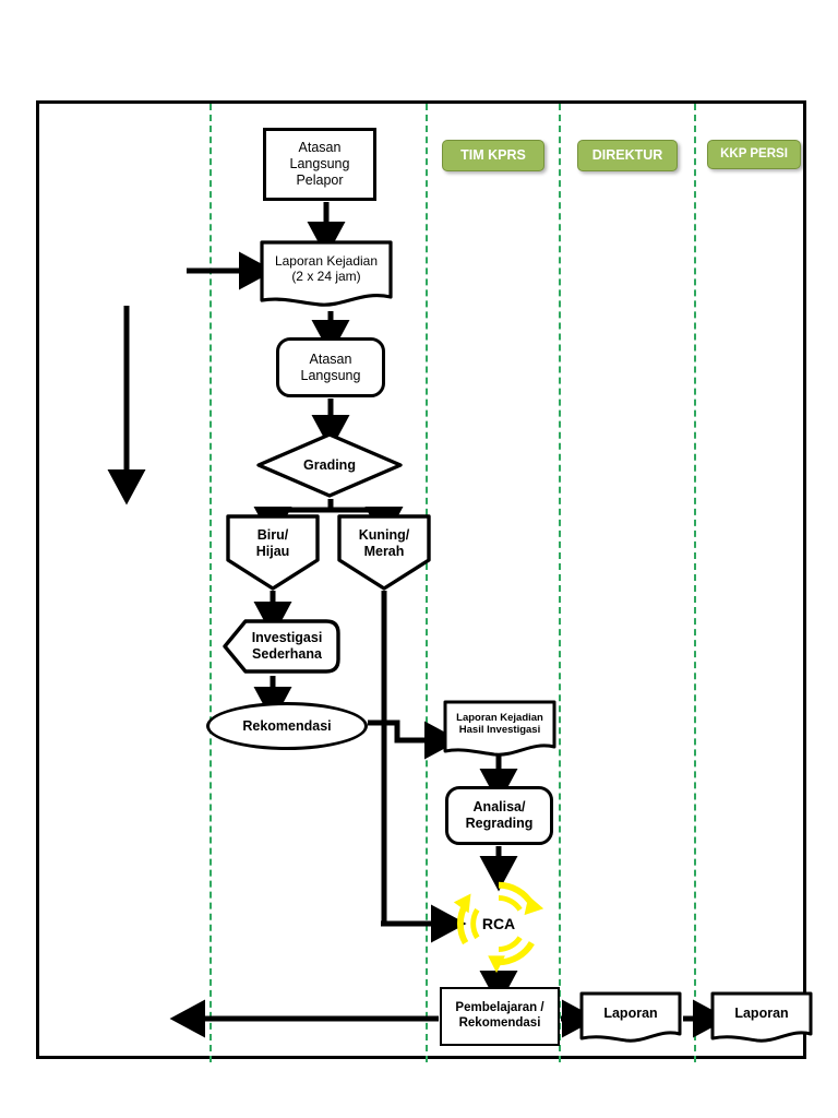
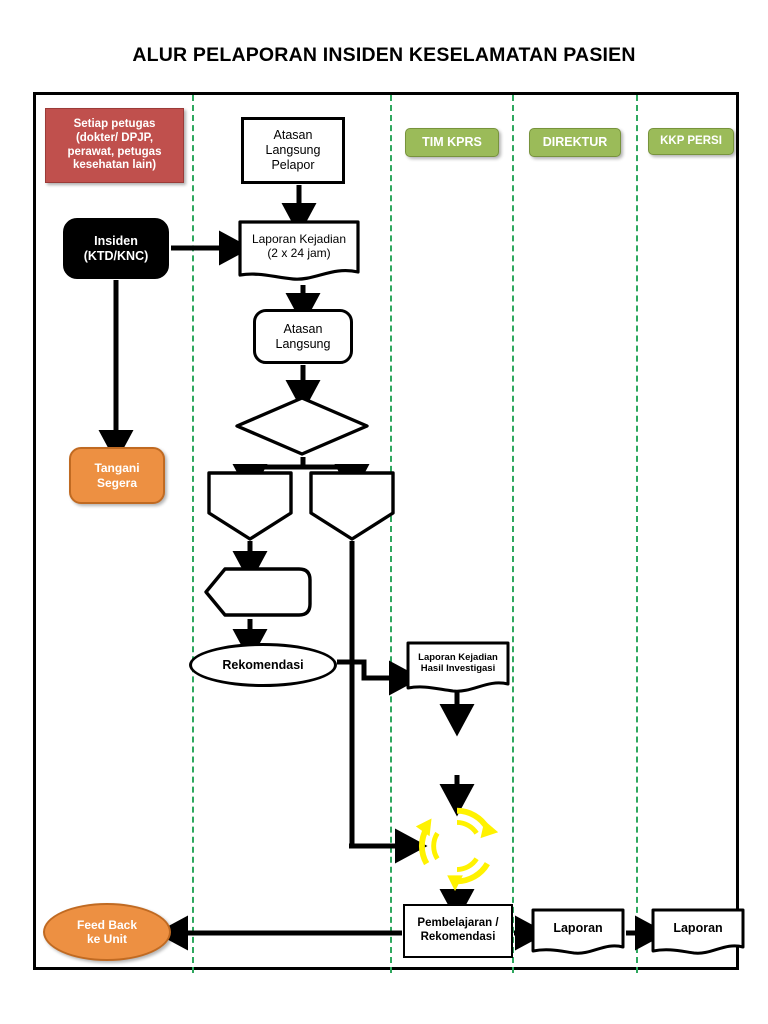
+ ALUR PELAPORAN INSIDEN KESELAMATAN PASIEN
  TIM KPRS
  DIREKTUR
  KKP PERSI
+ Setiap petugas
+ (dokter/ DPJP,
+ perawat, petugas
+ kesehatan lain)
+ Insiden
+ (KTD/KNC)
+ Tangani
+ Segera
+ Feed Back
+ ke Unit
  Atasan
  Langsung
  Pelapor
  Laporan Kejadian
  (2 x 24 jam)
  Atasan
  Langsung
- Grading
- Biru/
- Hijau
- Kuning/
- Merah
- Investigasi
- Sederhana
  Rekomendasi
  Laporan Kejadian
  Hasil Investigasi
- Analisa/
- Regrading
- RCA
  Pembelajaran /
  Rekomendasi
  Laporan
  Laporan
